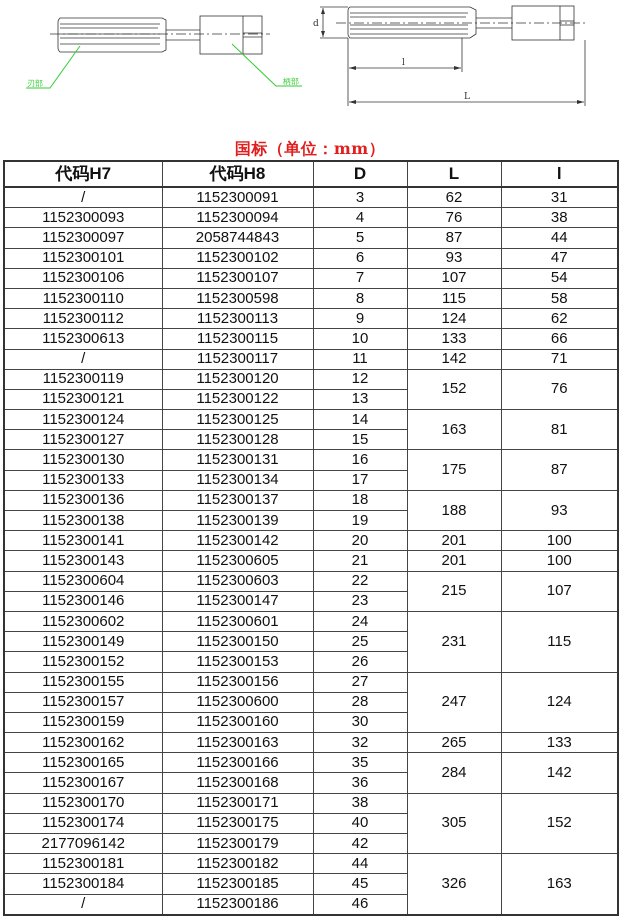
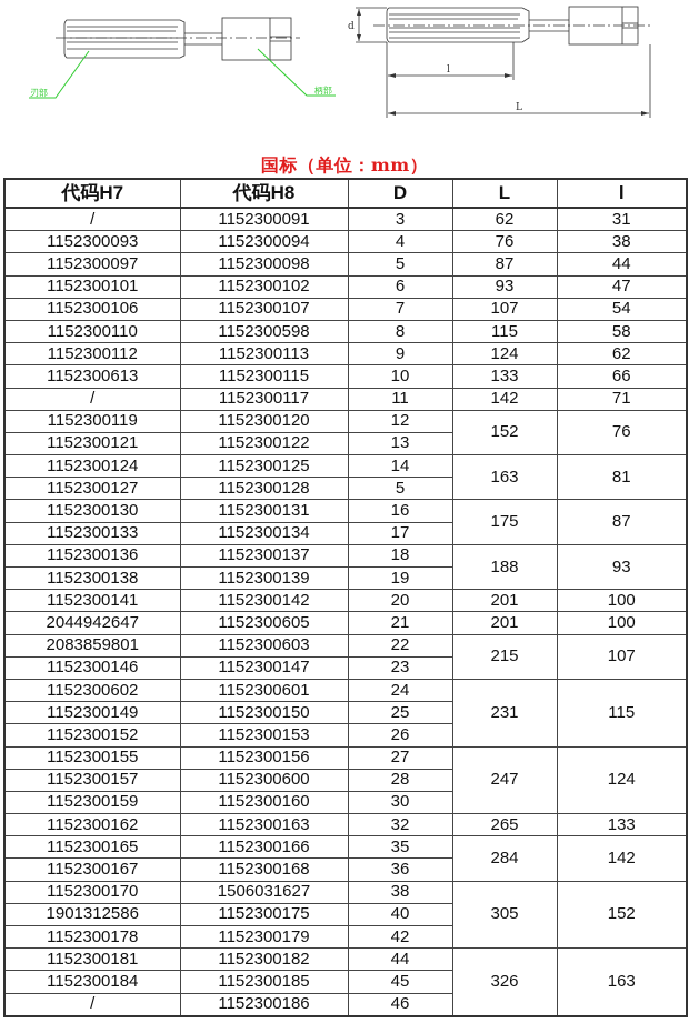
  刃部
  柄部
  d
  l
  L
  国标（单位：mm）
  代码H7	代码H8	D	L	l
  /	1152300091	3	62	31
  1152300093	1152300094	4	76	38
- 1152300097	2058744843	5	87	44
+ 1152300097	1152300098	5	87	44
  1152300101	1152300102	6	93	47
  1152300106	1152300107	7	107	54
  1152300110	1152300598	8	115	58
  1152300112	1152300113	9	124	62
  1152300613	1152300115	10	133	66
  /	1152300117	11	142	71
  1152300119	1152300120	12	152	76
  1152300121	1152300122	13
  1152300124	1152300125	14	163	81
- 1152300127	1152300128	15
+ 1152300127	1152300128	5
  1152300130	1152300131	16	175	87
  1152300133	1152300134	17
  1152300136	1152300137	18	188	93
  1152300138	1152300139	19
  1152300141	1152300142	20	201	100
- 1152300143	1152300605	21	201	100
+ 2044942647	1152300605	21	201	100
- 1152300604	1152300603	22	215	107
+ 2083859801	1152300603	22	215	107
  1152300146	1152300147	23
  1152300602	1152300601	24	231	115
  1152300149	1152300150	25
  1152300152	1152300153	26
  1152300155	1152300156	27	247	124
  1152300157	1152300600	28
  1152300159	1152300160	30
  1152300162	1152300163	32	265	133
  1152300165	1152300166	35	284	142
  1152300167	1152300168	36
- 1152300170	1152300171	38	305	152
+ 1152300170	1506031627	38	305	152
- 1152300174	1152300175	40
+ 1901312586	1152300175	40
- 2177096142	1152300179	42
+ 1152300178	1152300179	42
  1152300181	1152300182	44	326	163
  1152300184	1152300185	45
  /	1152300186	46
